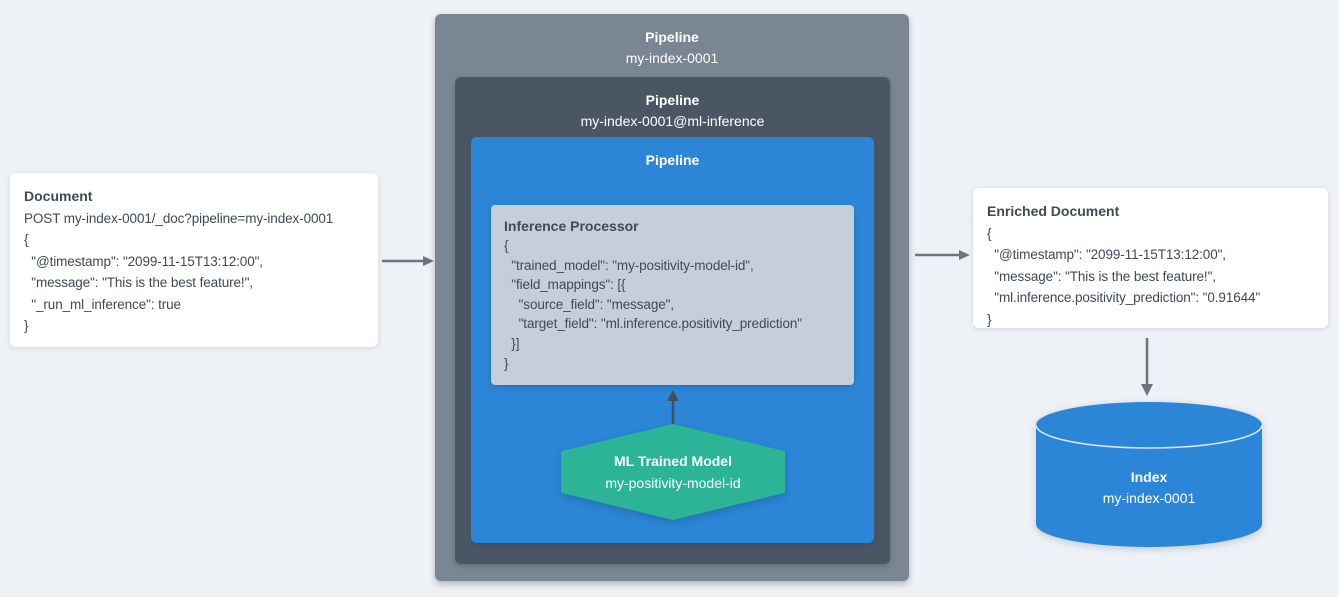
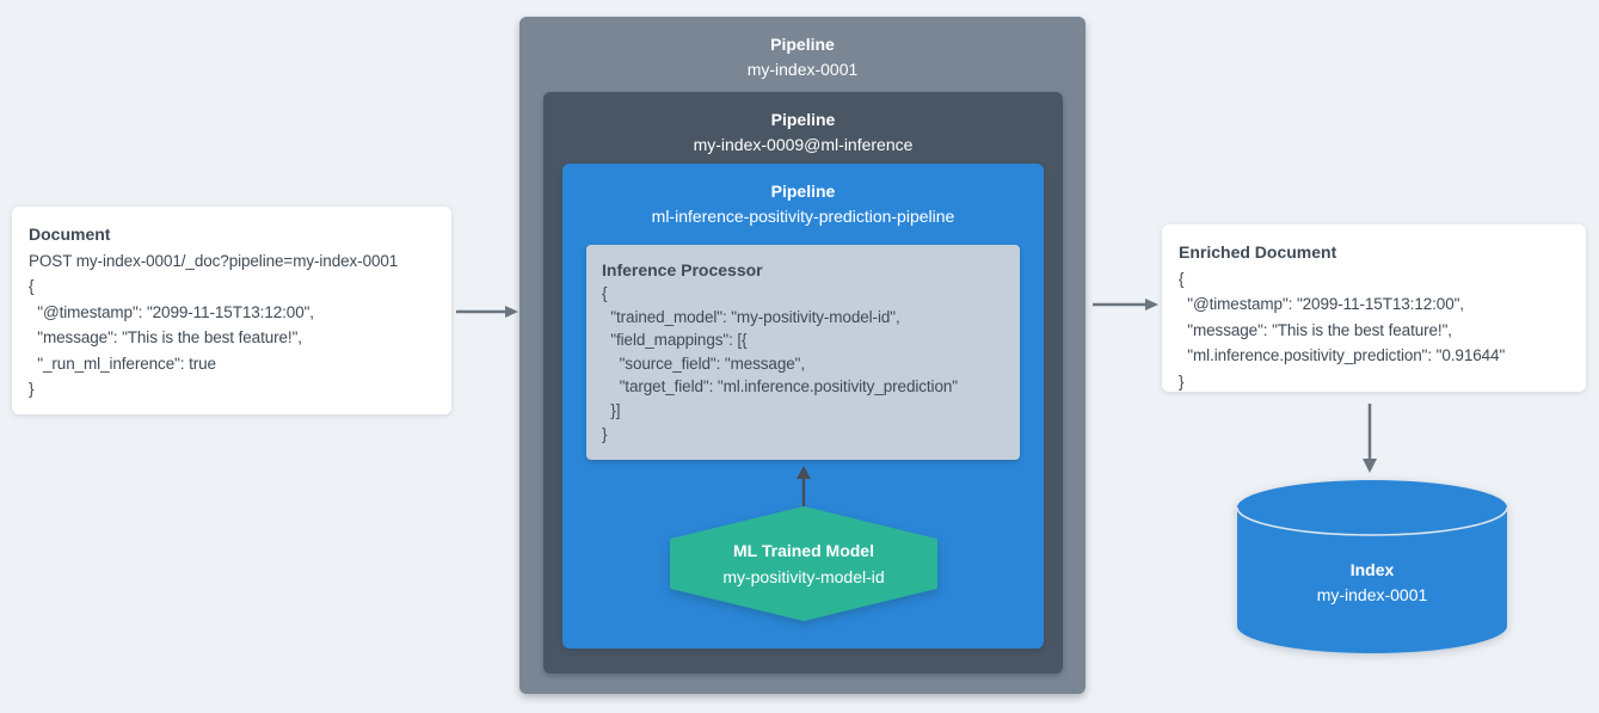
  Document
  POST my-index-0001/_doc?pipeline=my-index-0001
  {
  "@timestamp": "2099-11-15T13:12:00",
  "message": "This is the best feature!",
  "_run_ml_inference": true
  }
  Pipeline
  my-index-0001
  Pipeline
- my-index-0001@ml-inference
+ my-index-0009@ml-inference
  Pipeline
+ ml-inference-positivity-prediction-pipeline
  Inference Processor
  {
  "trained_model": "my-positivity-model-id",
  "field_mappings": [{
  "source_field": "message",
  "target_field": "ml.inference.positivity_prediction"
  }]
  }
  ML Trained Model
  my-positivity-model-id
  Enriched Document
  {
  "@timestamp": "2099-11-15T13:12:00",
  "message": "This is the best feature!",
  "ml.inference.positivity_prediction": "0.91644"
  }
  Index
  my-index-0001
